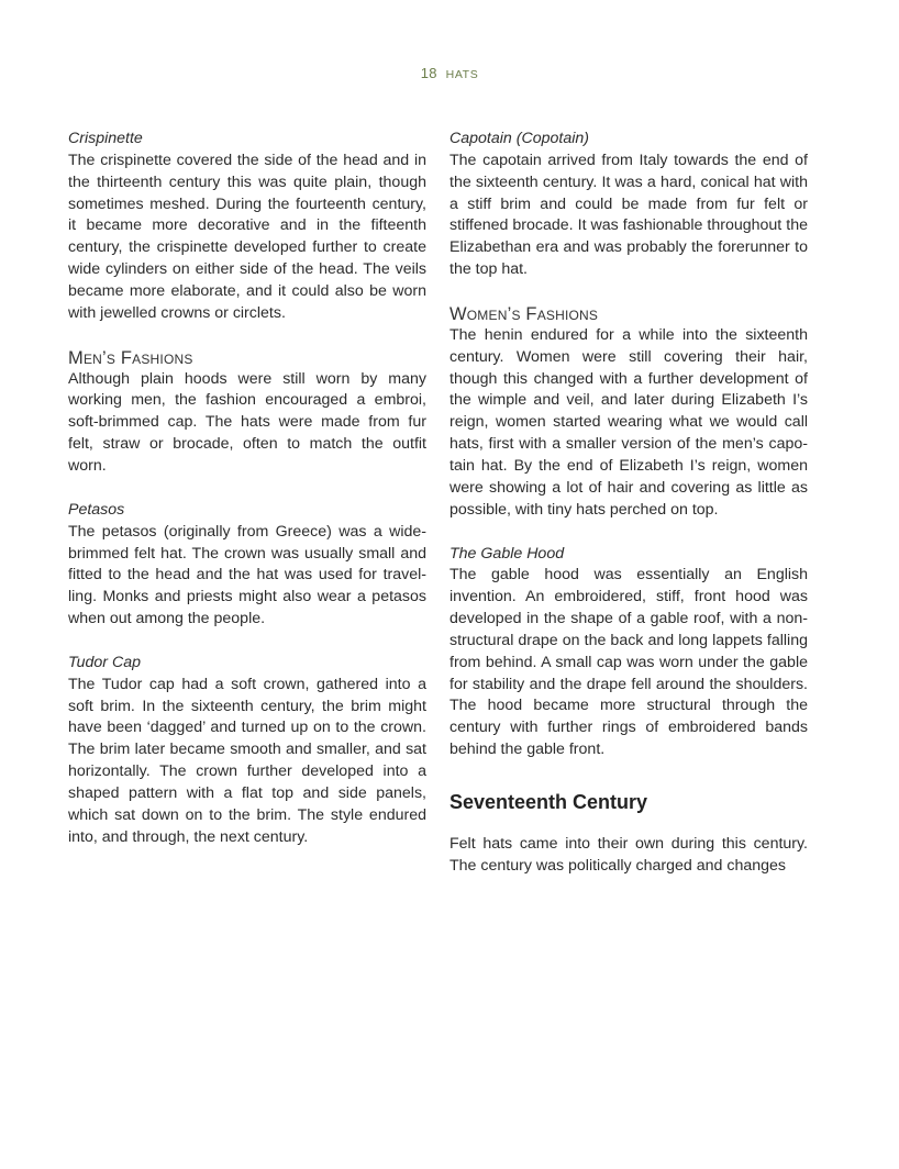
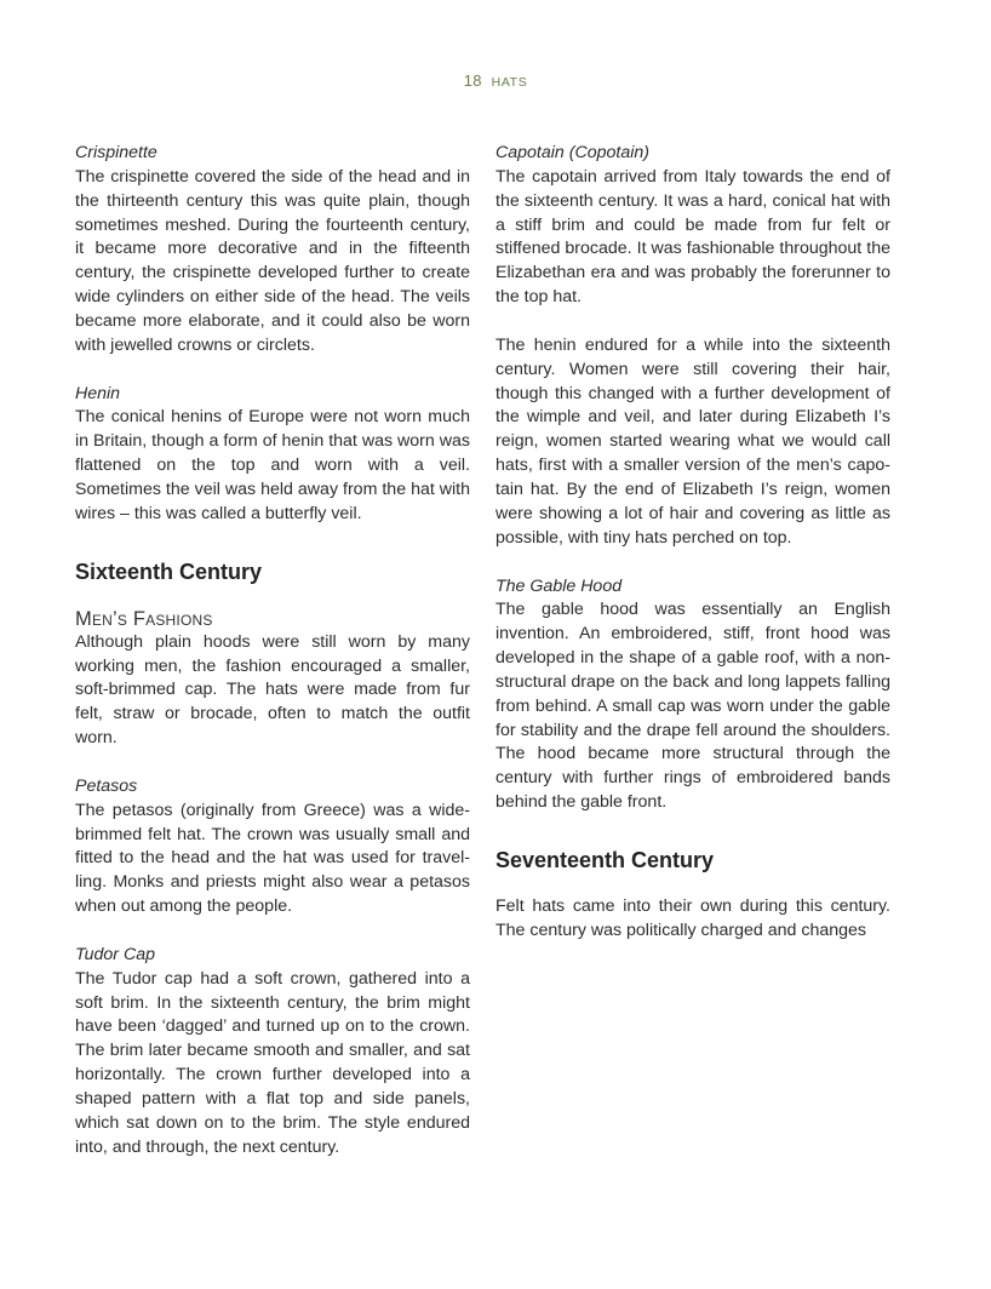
  18 HATS
  Crispinette
  The crispinette covered the side of the head and in the thirteenth century this was quite plain, though sometimes meshed. During the four­teenth century, it became more decorative and in the fifteenth century, the crispinette developed further to create wide cylinders on either side of the head. The veils became more elaborate, and it could also be worn with jewelled crowns or circlets.
+ Henin
+ The conical henins of Europe were not worn much in Britain, though a form of henin that was worn was flattened on the top and worn with a veil. Sometimes the veil was held away from the hat with wires – this was called a butterfly veil.
+ Sixteenth Century
  Men’s Fashions
- Although plain hoods were still worn by many working men, the fashion encouraged a embroi, soft-brimmed cap. The hats were made from fur felt, straw or brocade, often to match the outfit worn.
+ Although plain hoods were still worn by many working men, the fashion encouraged a smaller, soft-brimmed cap. The hats were made from fur felt, straw or brocade, often to match the outfit worn.
  Petasos
  The petasos (originally from Greece) was a wide­brimmed felt hat. The crown was usually small and fitted to the head and the hat was used for travel­ling. Monks and priests might also wear a petasos when out among the people.
  Tudor Cap
  The Tudor cap had a soft crown, gathered into a soft brim. In the sixteenth century, the brim might have been ‘dagged’ and turned up on to the crown. The brim later became smooth and smaller, and sat horizontally. The crown further developed into a shaped pattern with a flat top and side panels, which sat down on to the brim. The style endured into, and through, the next century.
  Capotain (Copotain)
  The capotain arrived from Italy towards the end of the sixteenth century. It was a hard, conical hat with a stiff brim and could be made from fur felt or stiffened brocade. It was fashionable through­out the Elizabethan era and was probably the forerunner to the top hat.
- Women’s Fashions
  The henin endured for a while into the sixteenth century. Women were still covering their hair, though this changed with a further development of the wimple and veil, and later during Elizabeth I’s reign, women started wearing what we would call hats, first with a smaller version of the men’s capo­tain hat. By the end of Elizabeth I’s reign, women were showing a lot of hair and covering as little as possible, with tiny hats perched on top.
  The Gable Hood
  The gable hood was essentially an English invention. An embroidered, stiff, front hood was developed in the shape of a gable roof, with a non-structural drape on the back and long lappets falling from behind. A small cap was worn under the gable for stability and the drape fell around the shoulders. The hood became more structural through the century with further rings of embroi­dered bands behind the gable front.
  Seventeenth Century
  Felt hats came into their own during this century. The century was politically charged and changes
